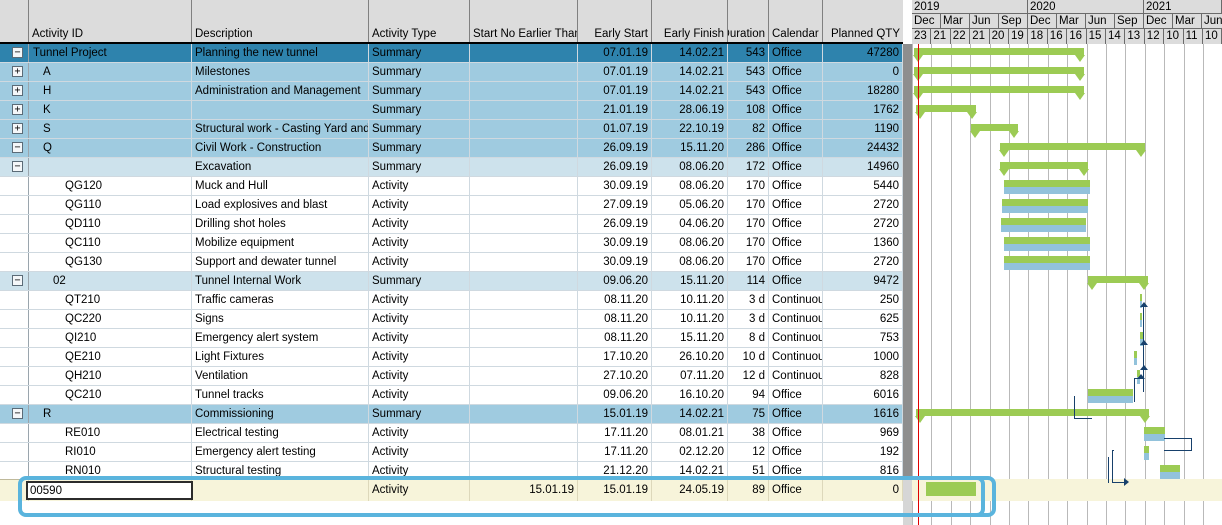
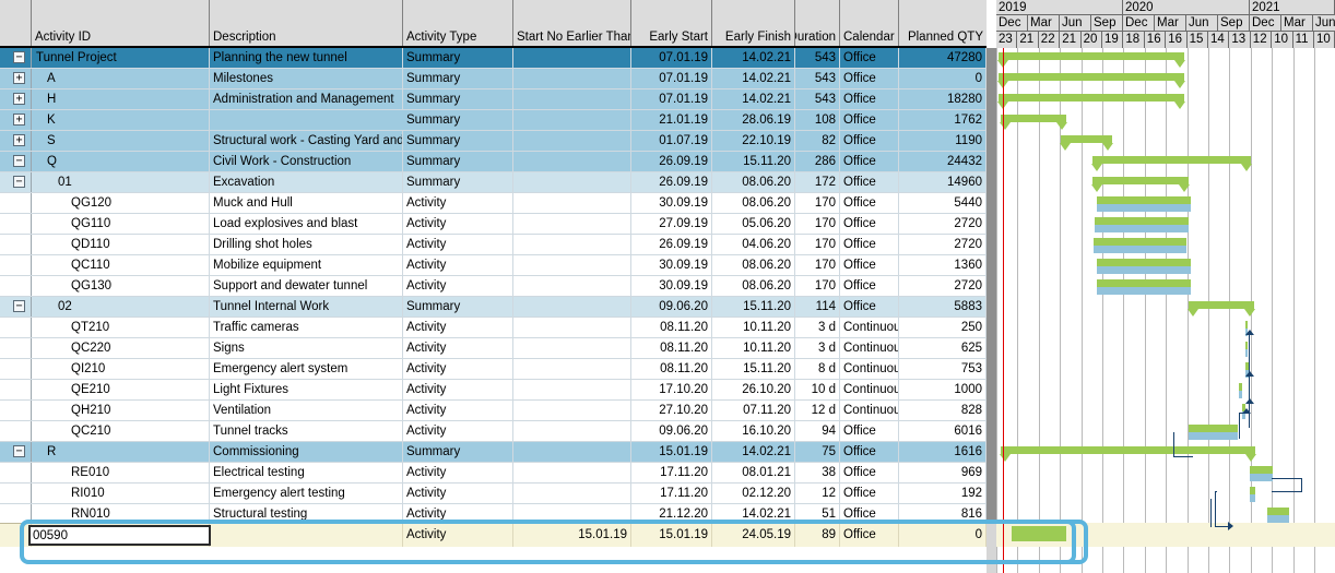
  Activity ID
  Description
  Activity Type
  Start No Earlier Tha
  Early Start
  Early Finish
  uration
  Calendar
  Planned QTY
  −
  Tunnel Project
  Planning the new tunnel
  Summary
  07.01.19
  14.02.21
  543
  Office
  47280
  +
  A
  Milestones
  Summary
  07.01.19
  14.02.21
  543
  Office
  0
  +
  H
  Administration and Management
  Summary
  07.01.19
  14.02.21
  543
  Office
  18280
  +
  K
  Summary
  21.01.19
  28.06.19
  108
  Office
  1762
  +
  S
  Structural work - Casting Yard and
  Summary
  01.07.19
  22.10.19
  82
  Office
  1190
  −
  Q
  Civil Work - Construction
  Summary
  26.09.19
  15.11.20
  286
  Office
  24432
  −
+ 01
  Excavation
  Summary
  26.09.19
  08.06.20
  172
  Office
  14960
  QG120
  Muck and Hull
  Activity
  30.09.19
  08.06.20
  170
  Office
  5440
  QG110
  Load explosives and blast
  Activity
  27.09.19
  05.06.20
  170
  Office
  2720
  QD110
  Drilling shot holes
  Activity
  26.09.19
  04.06.20
  170
  Office
  2720
  QC110
  Mobilize equipment
  Activity
  30.09.19
  08.06.20
  170
  Office
  1360
  QG130
  Support and dewater tunnel
  Activity
  30.09.19
  08.06.20
  170
  Office
  2720
  −
  02
  Tunnel Internal Work
  Summary
  09.06.20
  15.11.20
  114
  Office
- 9472
+ 5883
  QT210
  Traffic cameras
  Activity
  08.11.20
  10.11.20
  3 d
  Continuou
  250
  QC220
  Signs
  Activity
  08.11.20
  10.11.20
  3 d
  Continuou
  625
  QI210
  Emergency alert system
  Activity
  08.11.20
  15.11.20
  8 d
  Continuou
  753
  QE210
  Light Fixtures
  Activity
  17.10.20
  26.10.20
  10 d
  Continuou
  1000
  QH210
  Ventilation
  Activity
  27.10.20
  07.11.20
  12 d
  Continuou
  828
  QC210
  Tunnel tracks
  Activity
  09.06.20
  16.10.20
  94
  Office
  6016
  −
  R
  Commissioning
  Summary
  15.01.19
  14.02.21
  75
  Office
  1616
  RE010
  Electrical testing
  Activity
  17.11.20
  08.01.21
  38
  Office
  969
  RI010
  Emergency alert testing
  Activity
  17.11.20
  02.12.20
  12
  Office
  192
  RN010
  Structural testing
  Activity
  21.12.20
  14.02.21
  51
  Office
  816
  Activity
  15.01.19
  15.01.19
  24.05.19
  89
  Office
  0
  00590
  2019
  2020
  2021
  Dec
  Mar
  Jun
  Sep
  Dec
  Mar
  Jun
  Sep
  Dec
  Mar
  Jun
  23
  21
  22
  21
  20
  19
  18
  16
  16
  15
  14
  13
  12
  10
  11
  10
